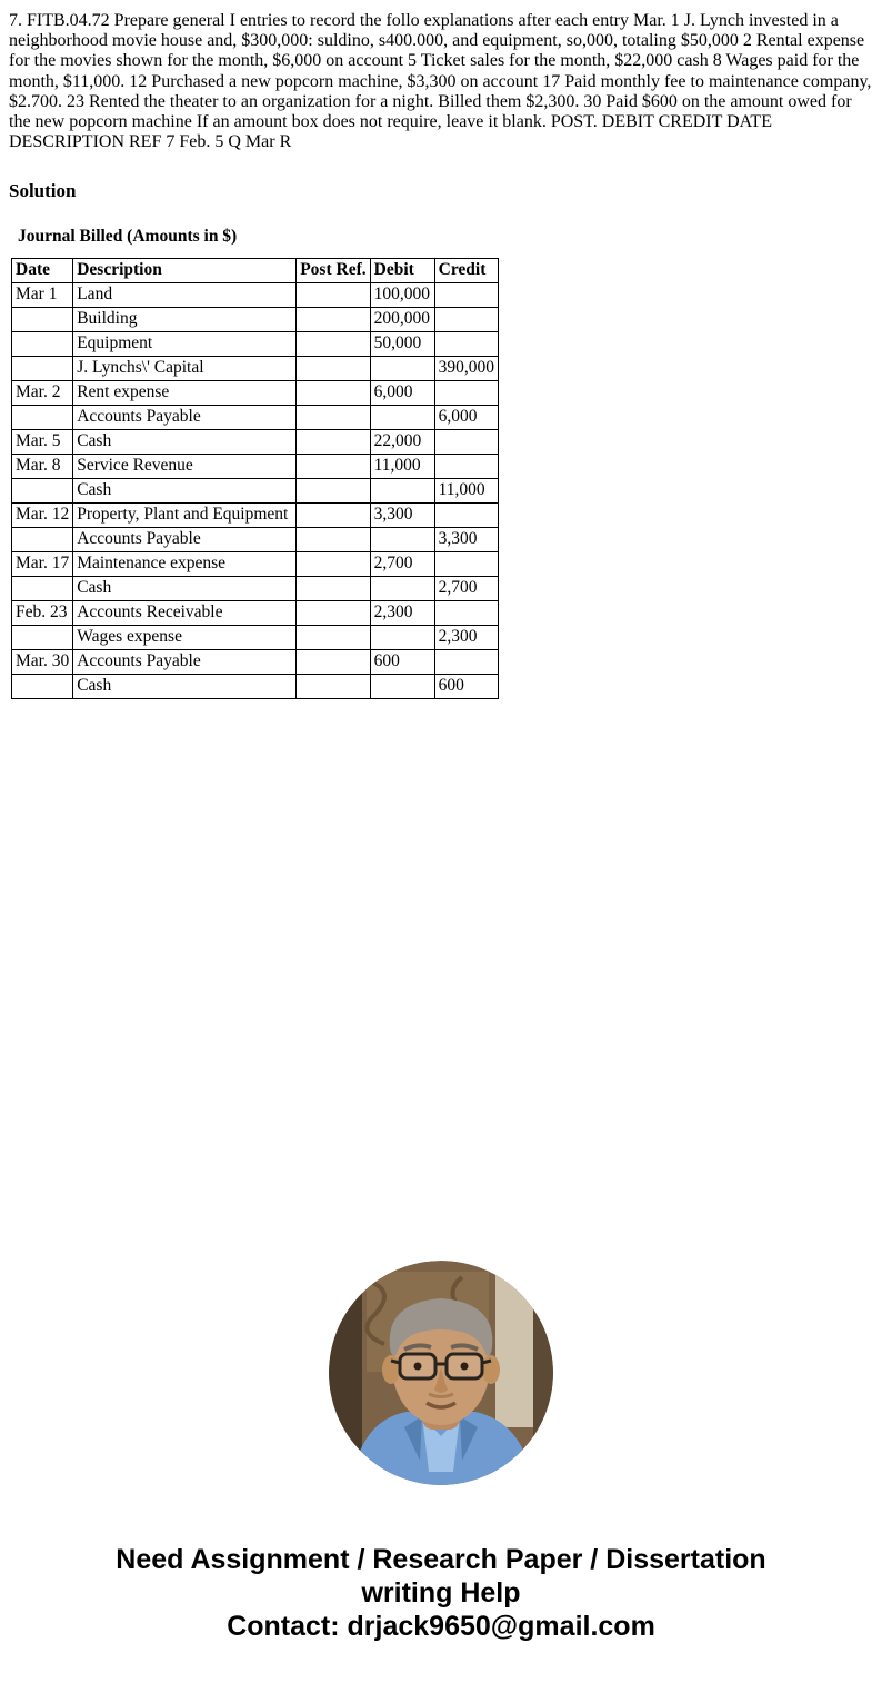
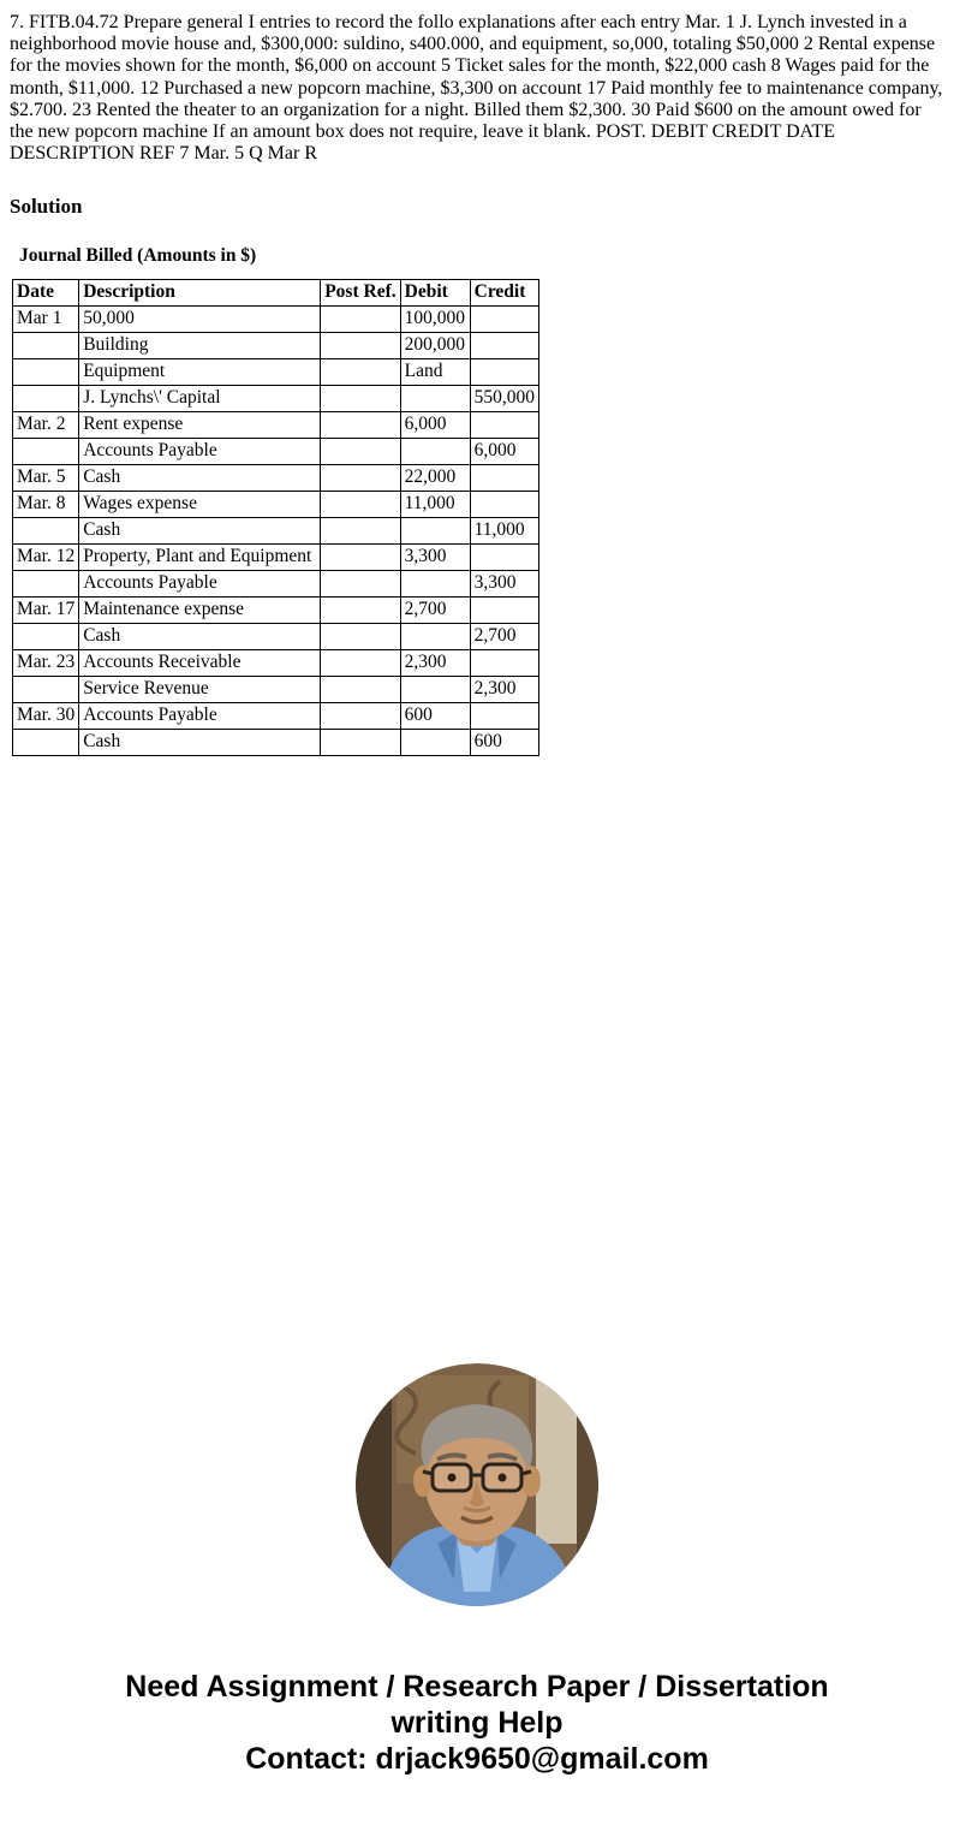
- 7. FITB.04.72 Prepare general I entries to record the follo explanations after each entry Mar. 1 J. Lynch invested in a neighborhood movie house and, $300,000: suldino, s400.000, and equipment, so,000, totaling $50,000 2 Rental expense for the movies shown for the month, $6,000 on account 5 Ticket sales for the month, $22,000 cash 8 Wages paid for the month, $11,000. 12 Purchased a new popcorn machine, $3,300 on account 17 Paid monthly fee to maintenance company, $2.700. 23 Rented the theater to an organization for a night. Billed them $2,300. 30 Paid $600 on the amount owed for the new popcorn machine If an amount box does not require, leave it blank. POST. DEBIT CREDIT DATE DESCRIPTION REF 7 Feb. 5 Q Mar R
+ 7. FITB.04.72 Prepare general I entries to record the follo explanations after each entry Mar. 1 J. Lynch invested in a neighborhood movie house and, $300,000: suldino, s400.000, and equipment, so,000, totaling $50,000 2 Rental expense for the movies shown for the month, $6,000 on account 5 Ticket sales for the month, $22,000 cash 8 Wages paid for the month, $11,000. 12 Purchased a new popcorn machine, $3,300 on account 17 Paid monthly fee to maintenance company, $2.700. 23 Rented the theater to an organization for a night. Billed them $2,300. 30 Paid $600 on the amount owed for the new popcorn machine If an amount box does not require, leave it blank. POST. DEBIT CREDIT DATE DESCRIPTION REF 7 Mar. 5 Q Mar R
  Solution
  Journal Billed (Amounts in $)
  Date	Description	Post Ref.	Debit	Credit
- Mar 1	Land		100,000
+ Mar 1	50,000		100,000
  	Building		200,000
- 	Equipment		50,000
+ 	Equipment		Land
- 	J. Lynchs\' Capital			390,000
+ 	J. Lynchs\' Capital			550,000
  Mar. 2	Rent expense		6,000
  	Accounts Payable			6,000
  Mar. 5	Cash		22,000
- Mar. 8	Service Revenue		11,000
+ Mar. 8	Wages expense		11,000
  	Cash			11,000
  Mar. 12	Property, Plant and Equipment		3,300
  	Accounts Payable			3,300
  Mar. 17	Maintenance expense		2,700
  	Cash			2,700
- Feb. 23	Accounts Receivable		2,300
+ Mar. 23	Accounts Receivable		2,300
- 	Wages expense			2,300
+ 	Service Revenue			2,300
  Mar. 30	Accounts Payable		600
  	Cash			600
  Need Assignment / Research Paper / Dissertation
  writing Help
  Contact: drjack9650@gmail.com
